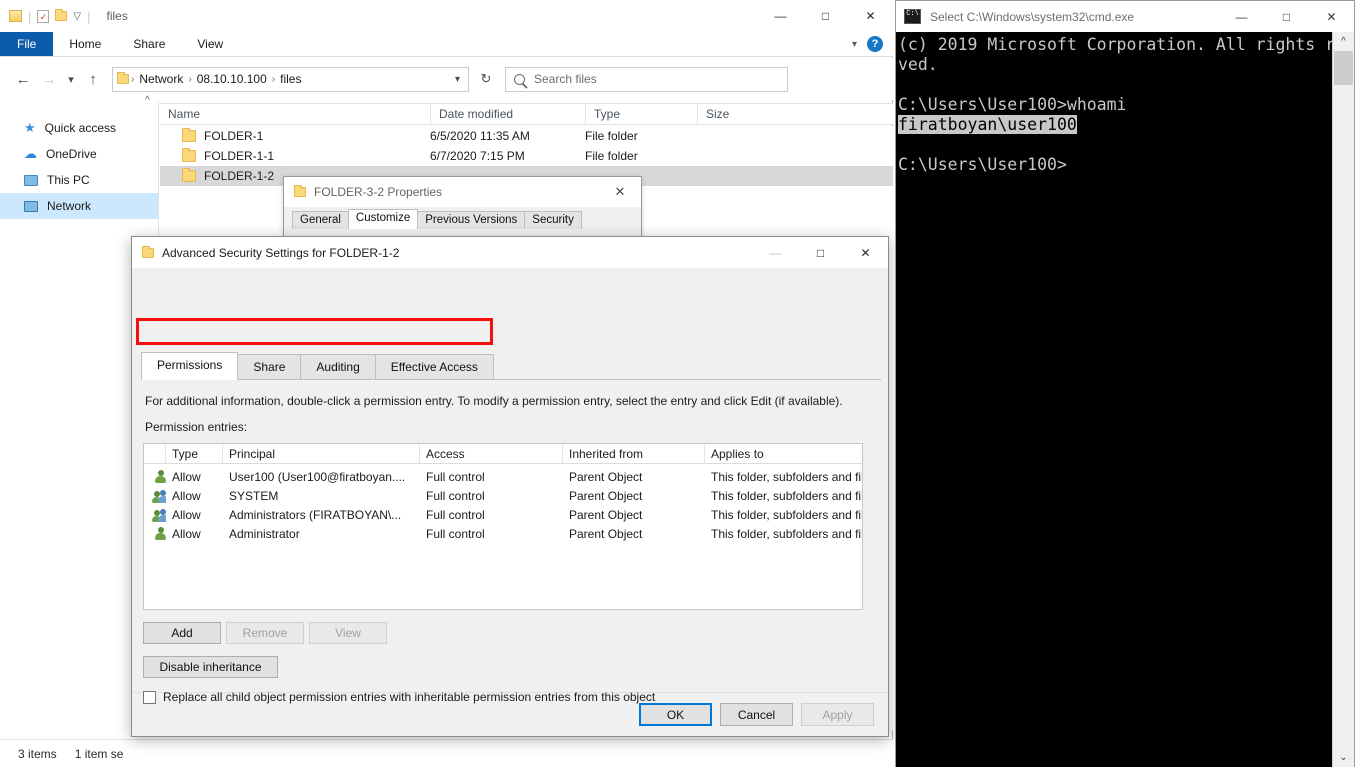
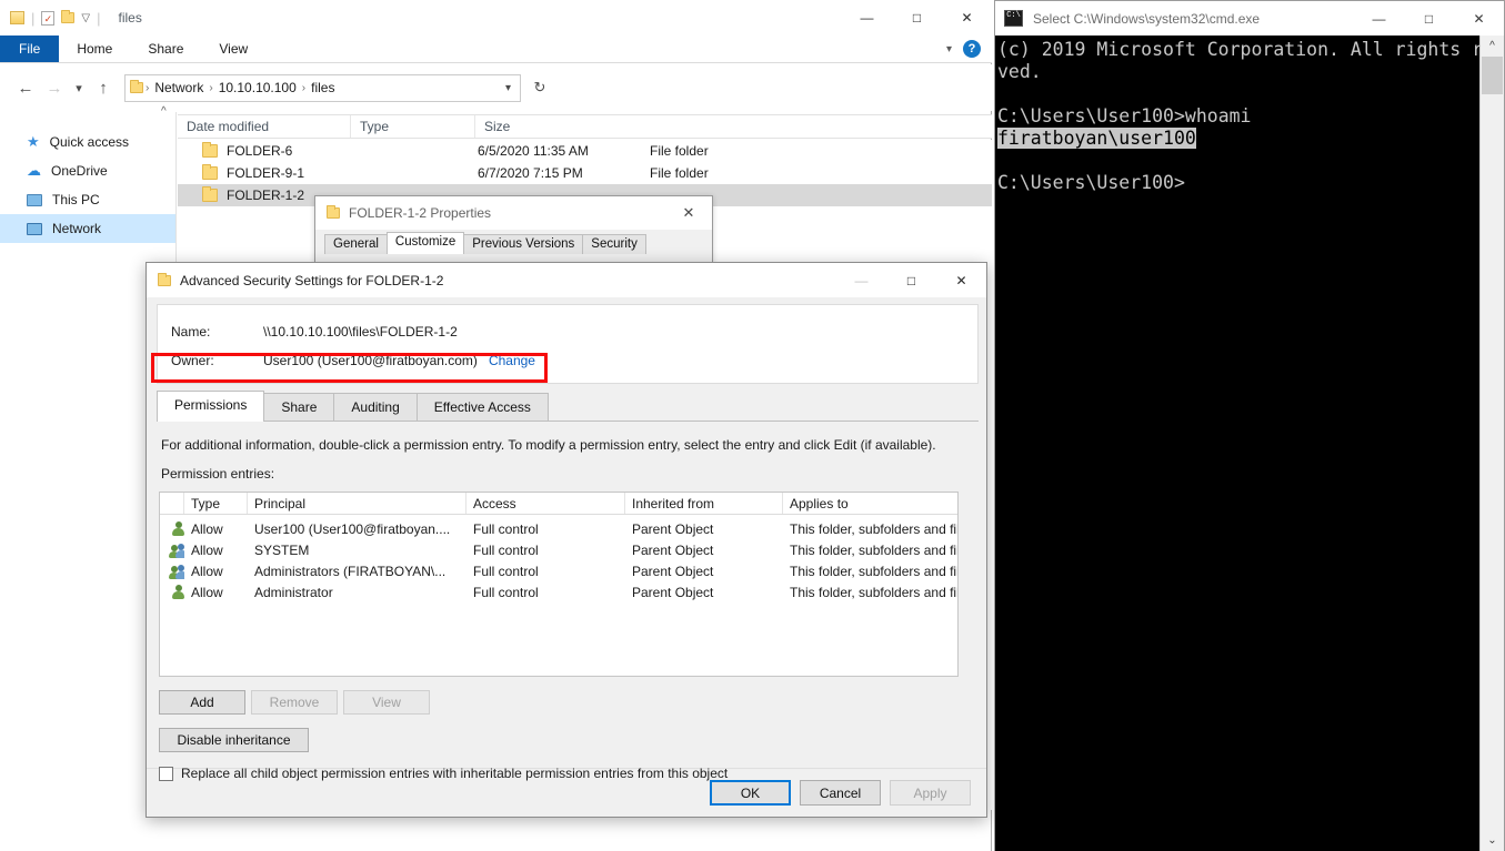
  |
  ✓
  ▽
  |
  files
  —
  □
  ✕
  File
  Home
  Share
  View
  ▾
  ?
  ←
  →
  ▾
  ↑
  ›
  Network
  ›
- 08.10.10.100
+ 10.10.10.100
  ›
  files
  ▾
  ↻
- Search files
  ★
  Quick access
  ☁
  OneDrive
  This PC
  Network
  ^
- Name
  Date modified
  Type
  Size
- FOLDER-1
+ FOLDER-6
  6/5/2020 11:35 AM
  File folder
- FOLDER-1-1
+ FOLDER-9-1
  6/7/2020 7:15 PM
  File folder
  FOLDER-1-2
- 3 items
- 1 item se
- FOLDER-3-2 Properties
+ FOLDER-1-2 Properties
  ✕
  General
  Customize
  Previous Versions
  Security
  Advanced Security Settings for FOLDER-1-2
  —
  □
  ✕
+ Name:
+ \\10.10.10.100\files\FOLDER-1-2
+ Owner:
+ User100 (User100@firatboyan.com)
+ Change
  Permissions
  Share
  Auditing
  Effective Access
  OK
  Cancel
  Apply
  For additional information, double-click a permission entry. To modify a permission entry, select the entry and click Edit (if available).
  Permission entries:
  Type
  Principal
  Access
  Inherited from
  Applies to
  Allow
  User100 (User100@firatboyan....
  Full control
  Parent Object
  This folder, subfolders and fi
  Allow
  SYSTEM
  Full control
  Parent Object
  This folder, subfolders and fi
  Allow
  Administrators (FIRATBOYAN\...
  Full control
  Parent Object
  This folder, subfolders and fi
  Allow
  Administrator
  Full control
  Parent Object
  This folder, subfolders and fi
  Add
  Remove
  View
  Disable inheritance
  Replace all child object permission entries with inheritable permission entries from this object
  C:\
  Select C:\Windows\system32\cmd.exe
  —
  □
  ✕
  (c) 2019 Microsoft Corporation. All rights r ved. C:\Users\User100>whoami firatboyan\user100 C:\Users\User100>
  ^
  ⌄
